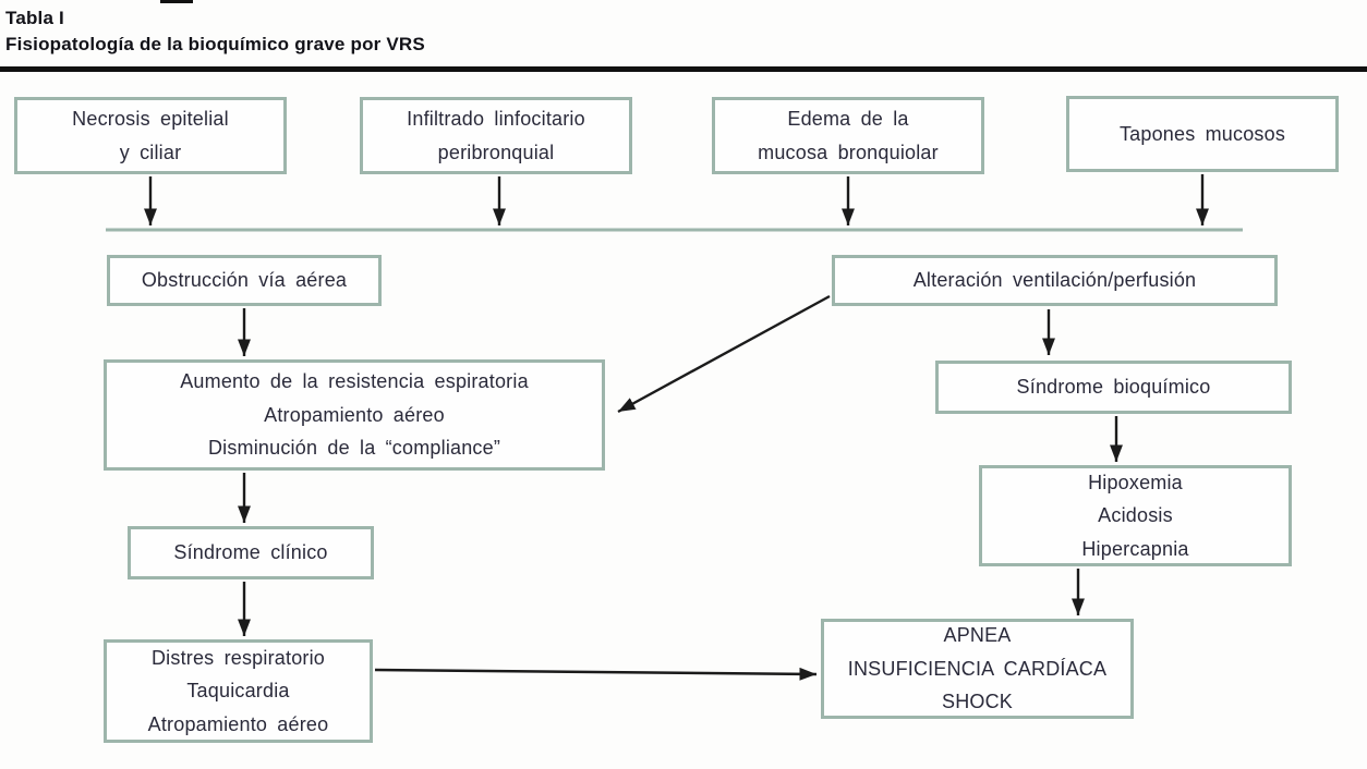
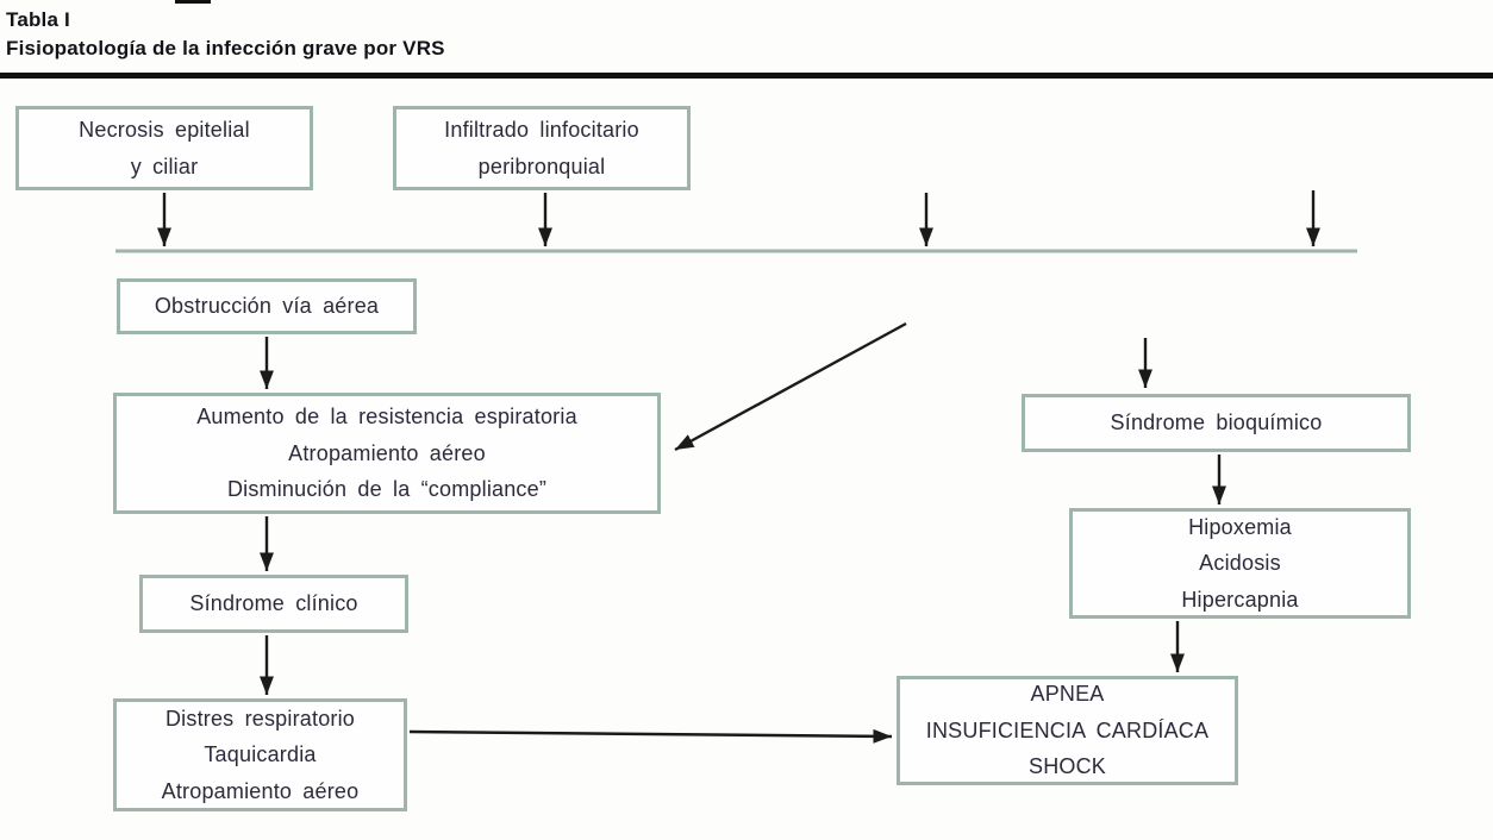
  Tabla I
- Fisiopatología de la bioquímico grave por VRS
+ Fisiopatología de la infección grave por VRS
  Necrosis epitelial
  y ciliar
  Infiltrado linfocitario
  peribronquial
- Edema de la
- mucosa bronquiolar
- Tapones mucosos
  Obstrucción vía aérea
- Alteración ventilación/perfusión
  Aumento de la resistencia espiratoria
  Atropamiento aéreo
  Disminución de la “compliance”
  Síndrome bioquímico
  Hipoxemia
  Acidosis
  Hipercapnia
  Síndrome clínico
  Distres respiratorio
  Taquicardia
  Atropamiento aéreo
  APNEA
  INSUFICIENCIA CARDÍACA
  SHOCK
